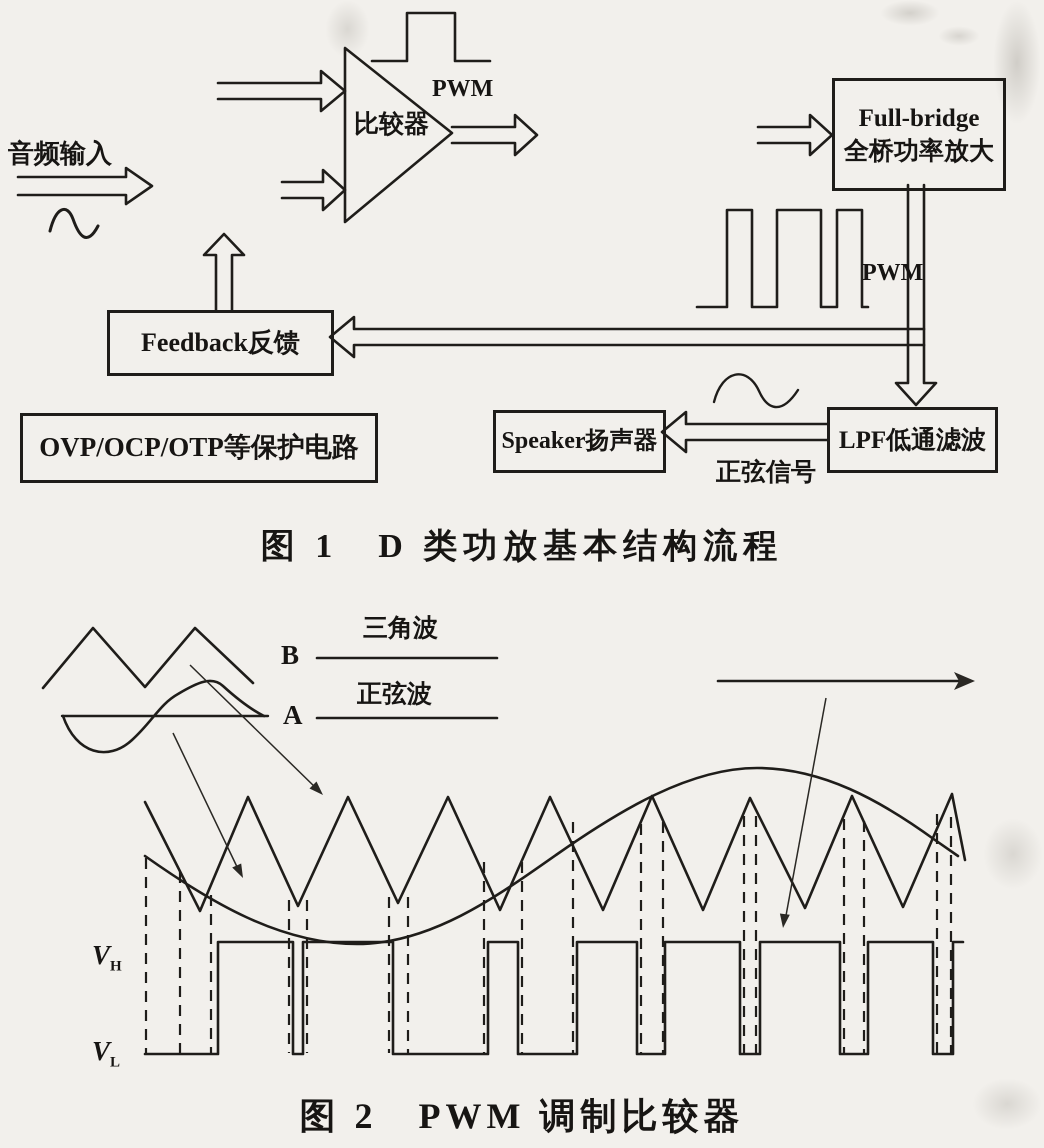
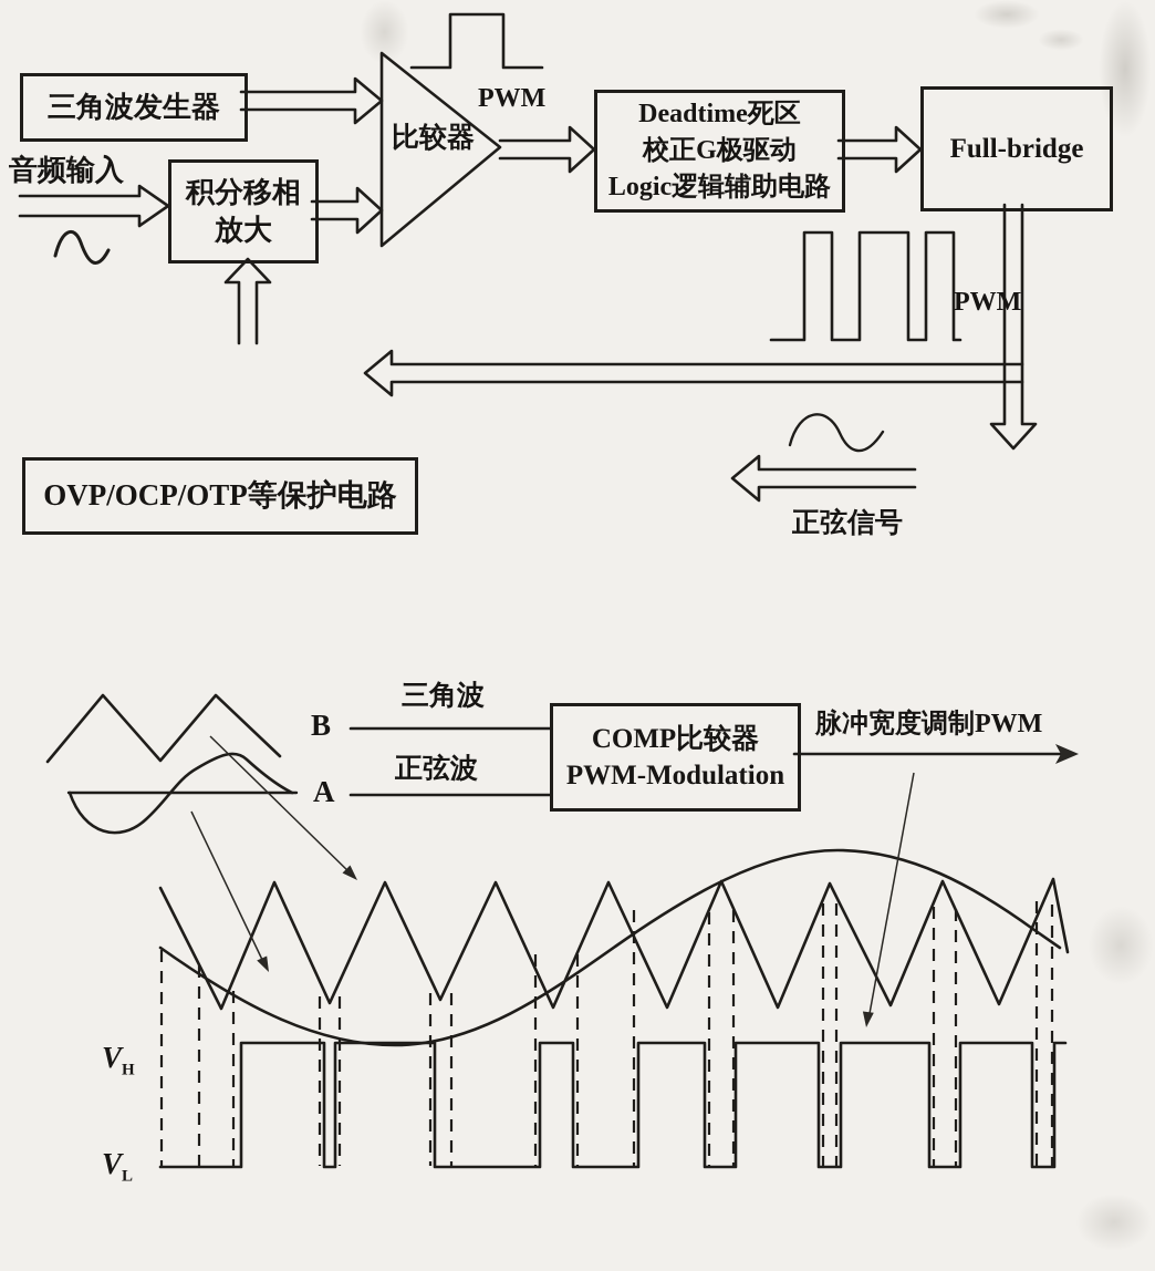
+ 三角波发生器
+ 积分移相
+ 放大
+ Deadtime死区
+ 校正G极驱动
+ Logic逻辑辅助电路
  Full-bridge
- 全桥功率放大
- Feedback反馈
  OVP/OCP/OTP等保护电路
- Speaker扬声器
- LPF低通滤波
  音频输入
  比较器
  PWM
  PWM
  正弦信号
- 图 1 D 类功放基本结构流程
  B
  A
  三角波
  正弦波
+ COMP比较器
+ PWM-Modulation
+ 脉冲宽度调制PWM
  VH
  VL
- 图 2 PWM 调制比较器
